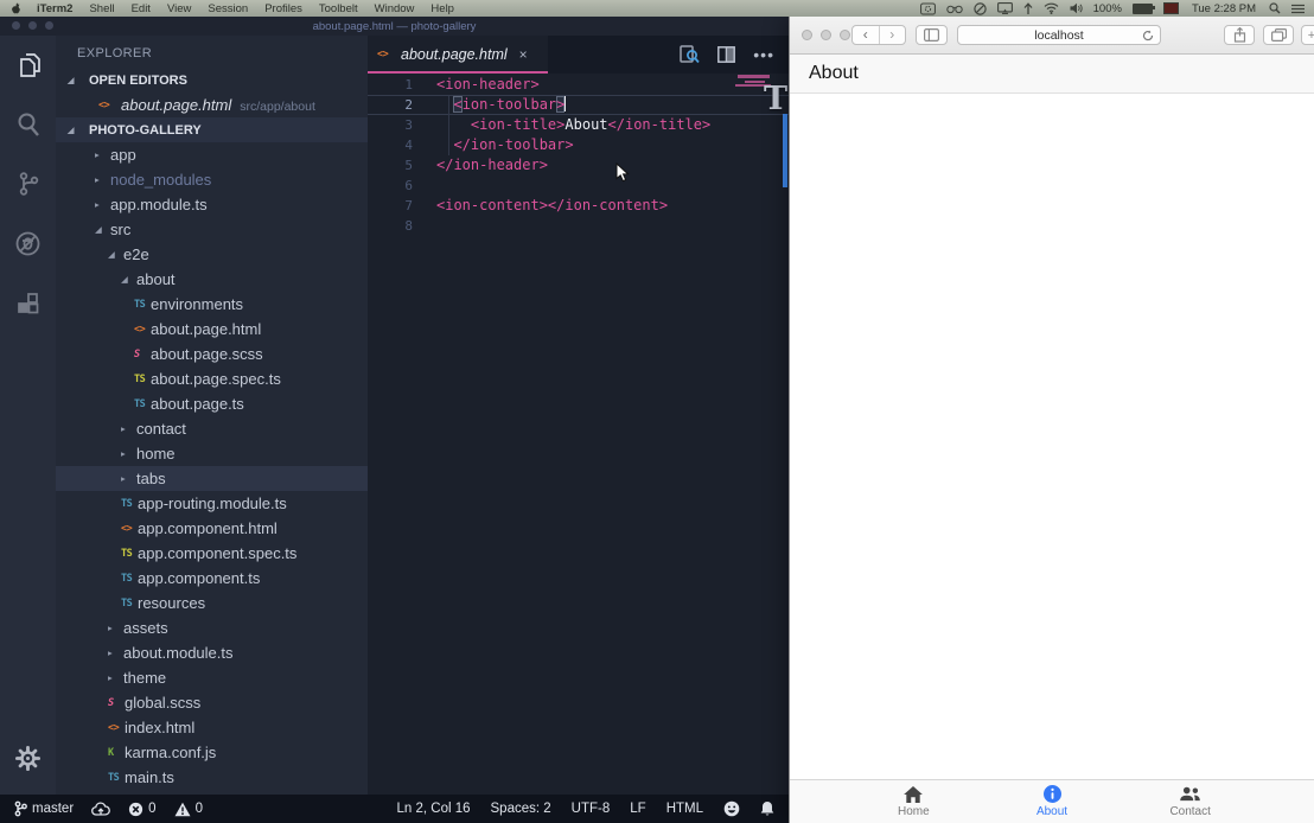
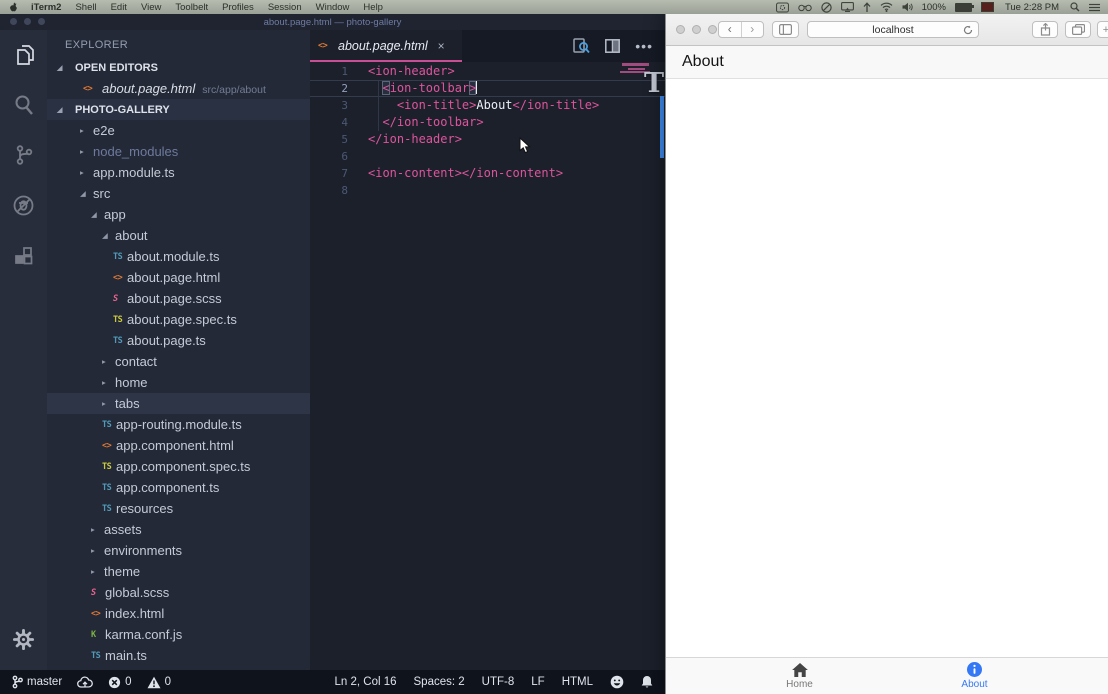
  iTerm2
  Shell
  Edit
  View
- Session
+ Toolbelt
  Profiles
- Toolbelt
+ Session
  Window
  Help
  100%
  Tue 2:28 PM
  about.page.html — photo-gallery
  EXPLORER
  OPEN EDITORS
  <>
  about.page.html
  src/app/about
  PHOTO-GALLERY
  ▸
- app
+ e2e
  ▸
  node_modules
  ▸
  app.module.ts
  ◢
  src
  ◢
- e2e
+ app
  ◢
  about
  TS
- environments
+ about.module.ts
  <>
  about.page.html
  S
  about.page.scss
  TS
  about.page.spec.ts
  TS
  about.page.ts
  ▸
  contact
  ▸
  home
  ▸
  tabs
  TS
  app-routing.module.ts
  <>
  app.component.html
  TS
  app.component.spec.ts
  TS
  app.component.ts
  TS
  resources
  ▸
  assets
  ▸
- about.module.ts
+ environments
  ▸
  theme
  S
  global.scss
  <>
  index.html
  K
  karma.conf.js
  TS
  main.ts
  <>
  about.page.html
  ×
  •••
  1
  <ion-header>
  2
  <ion-toolbar>
  3
  <ion-title>About</ion-title>
  4
  </ion-toolbar>
  5
  </ion-header>
  6
  7
  <ion-content></ion-content>
  8
  T
  master
  0
  0
  Ln 2, Col 16
  Spaces: 2
  UTF-8
  LF
  HTML
  ‹
  ›
  localhost
  +
  About
  Home
  About
- Contact
